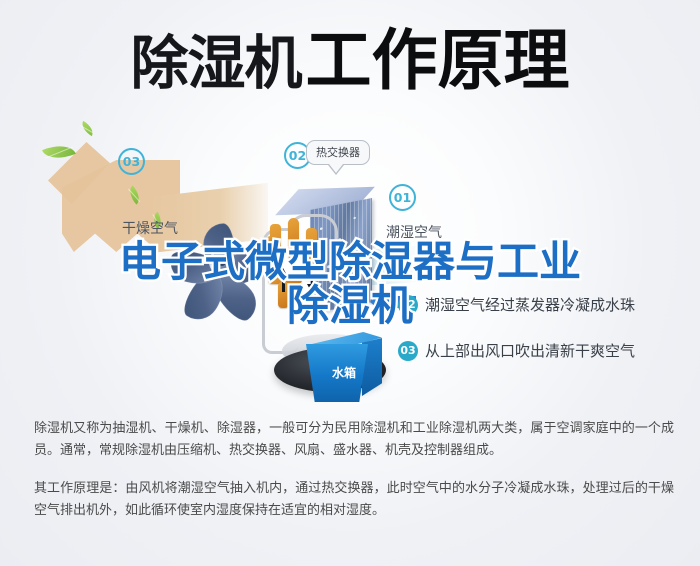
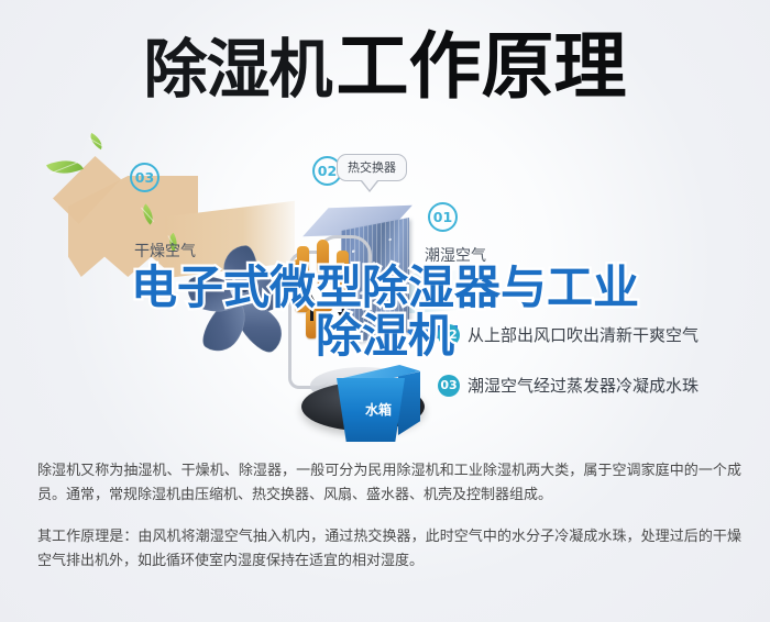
  除湿机工作原理
  水箱
  02
  热交换器
  03
  干燥空气
  01
  潮湿空气
  02
- 潮湿空气经过蒸发器冷凝成水珠
+ 从上部出风口吹出清新干爽空气
  03
- 从上部出风口吹出清新干爽空气
+ 潮湿空气经过蒸发器冷凝成水珠
  电子式微型除湿器与工业
  除湿机
  除湿机又称为抽湿机、干燥机、除湿器，一般可分为民用除湿机和工业除湿机两大类，属于空调家庭中的一个成员。通常，常规除湿机由压缩机、热交换器、风扇、盛水器、机壳及控制器组成。
  其工作原理是：由风机将潮湿空气抽入机内，通过热交换器，此时空气中的水分子冷凝成水珠，处理过后的干燥空气排出机外，如此循环使室内湿度保持在适宜的相对湿度。
